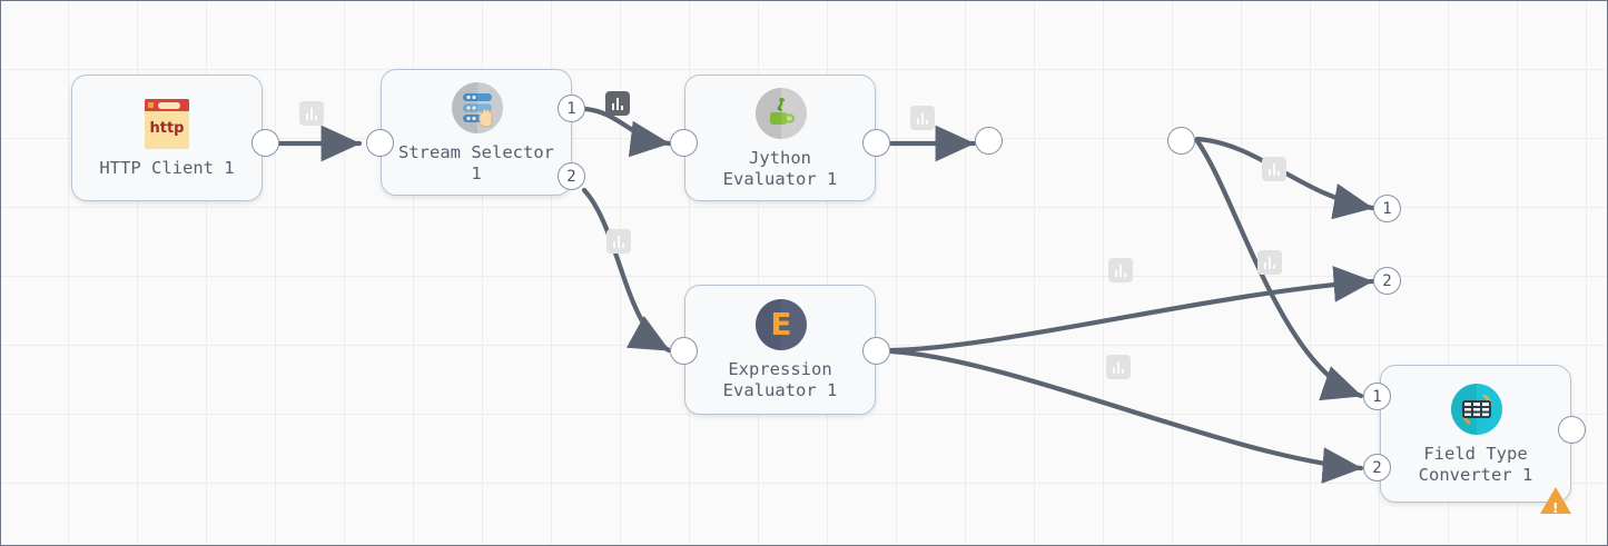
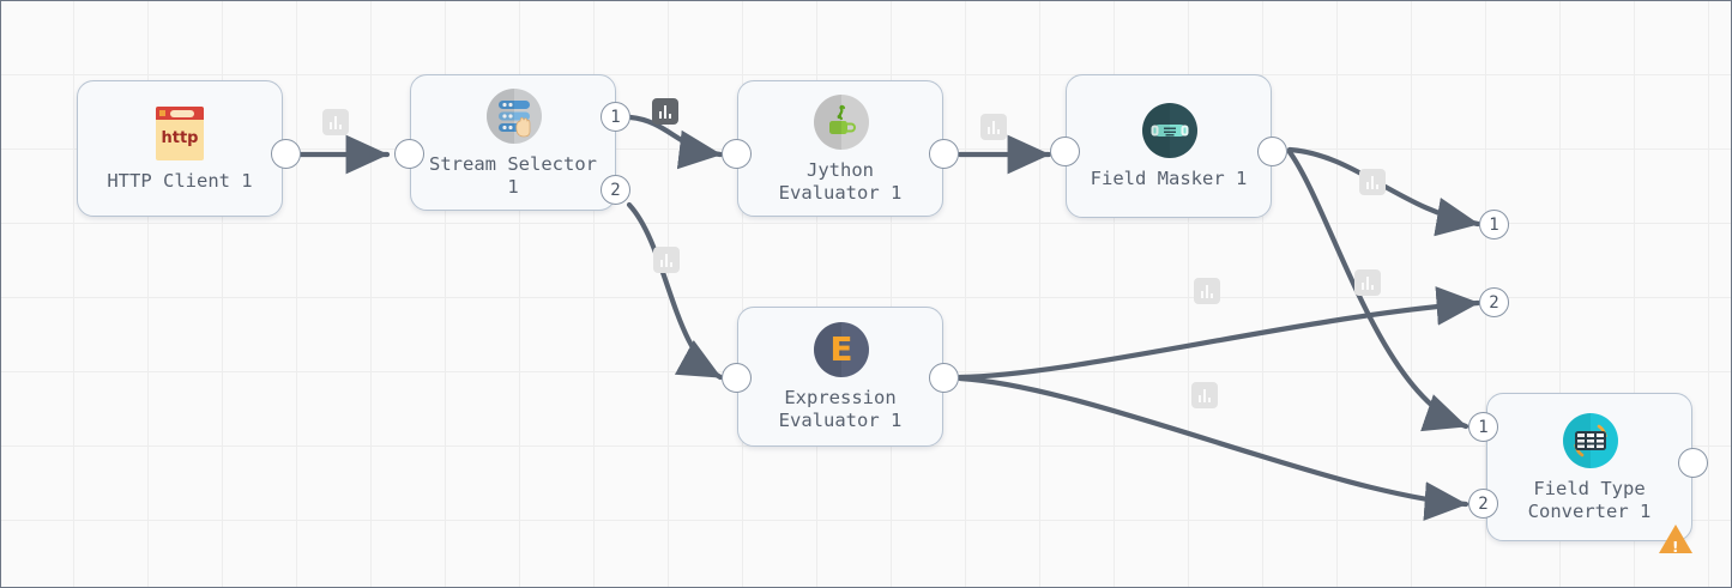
  http
  HTTP Client 1
  Stream Selector
  1
  1
  2
  Jython
  Evaluator 1
+ Field Masker 1
  E
  Expression
  Evaluator 1
  1
  2
  Field Type
  Converter 1
  1
  2
  !
